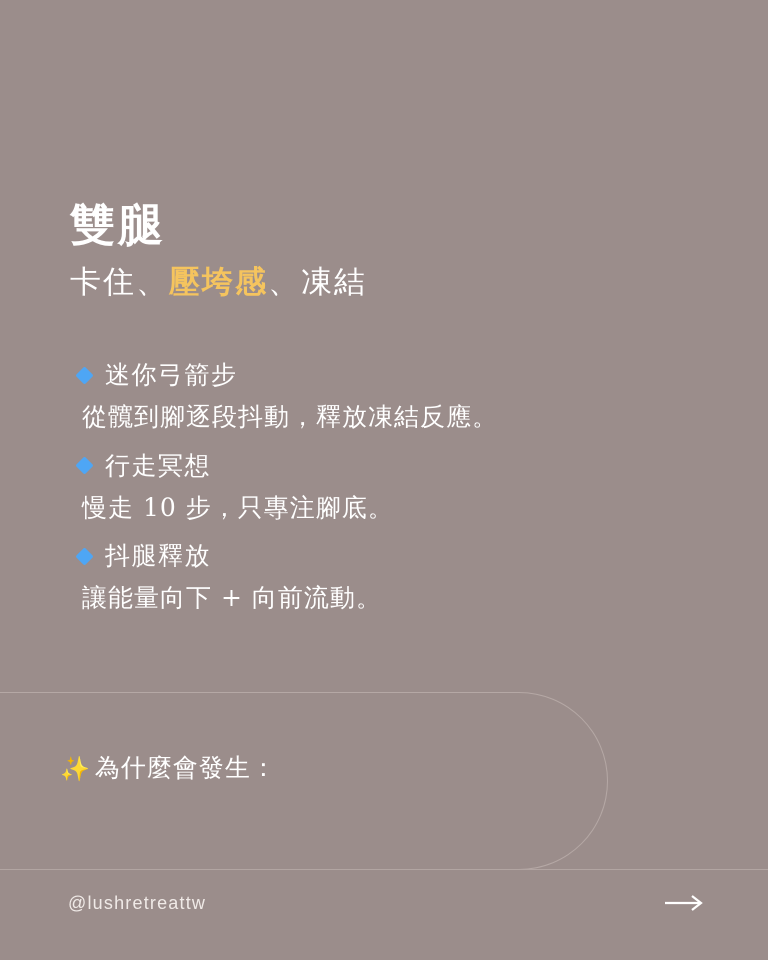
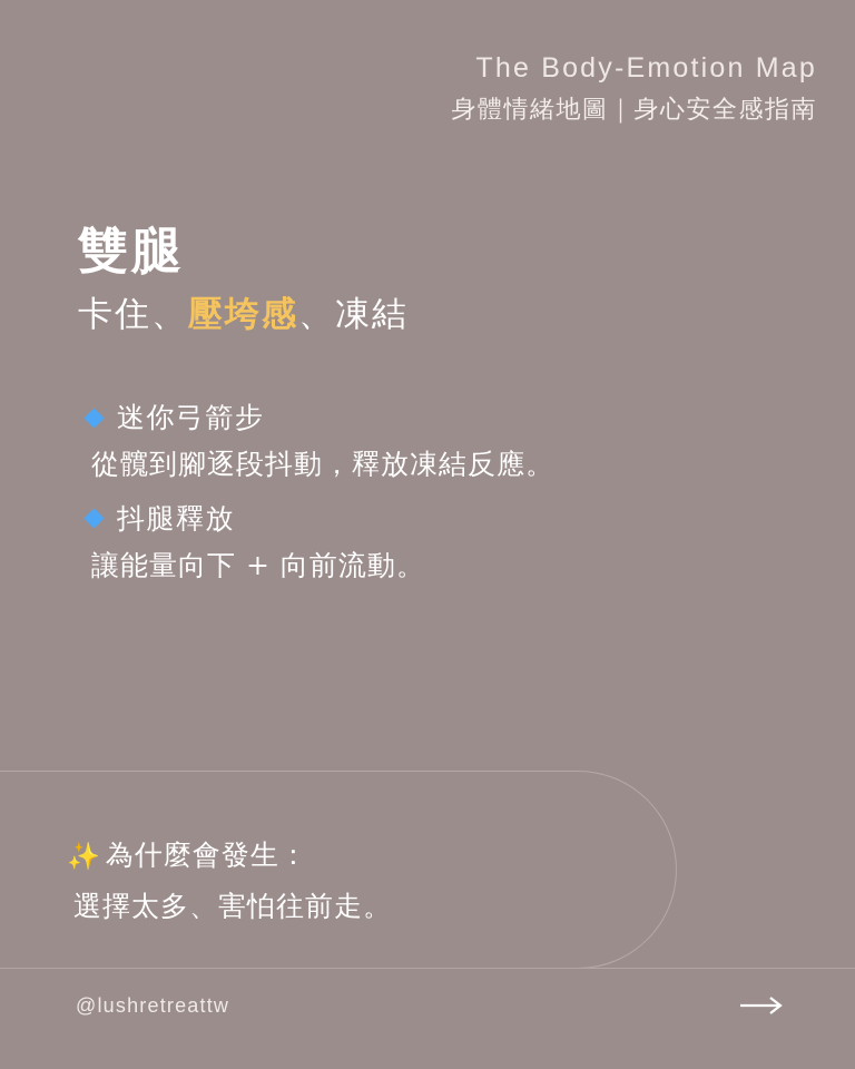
+ The Body-Emotion Map
+ 身體情緒地圖｜身心安全感指南
  雙腿
  卡住、壓垮感、凍結
  迷你弓箭步
  從髖到腳逐段抖動，釋放凍結反應。
- 行走冥想
- 慢走 10 步，只專注腳底。
  抖腿釋放
  讓能量向下 + 向前流動。
  ✨
  為什麼會發生：
+ 選擇太多、害怕往前走。
  @lushretreattw
